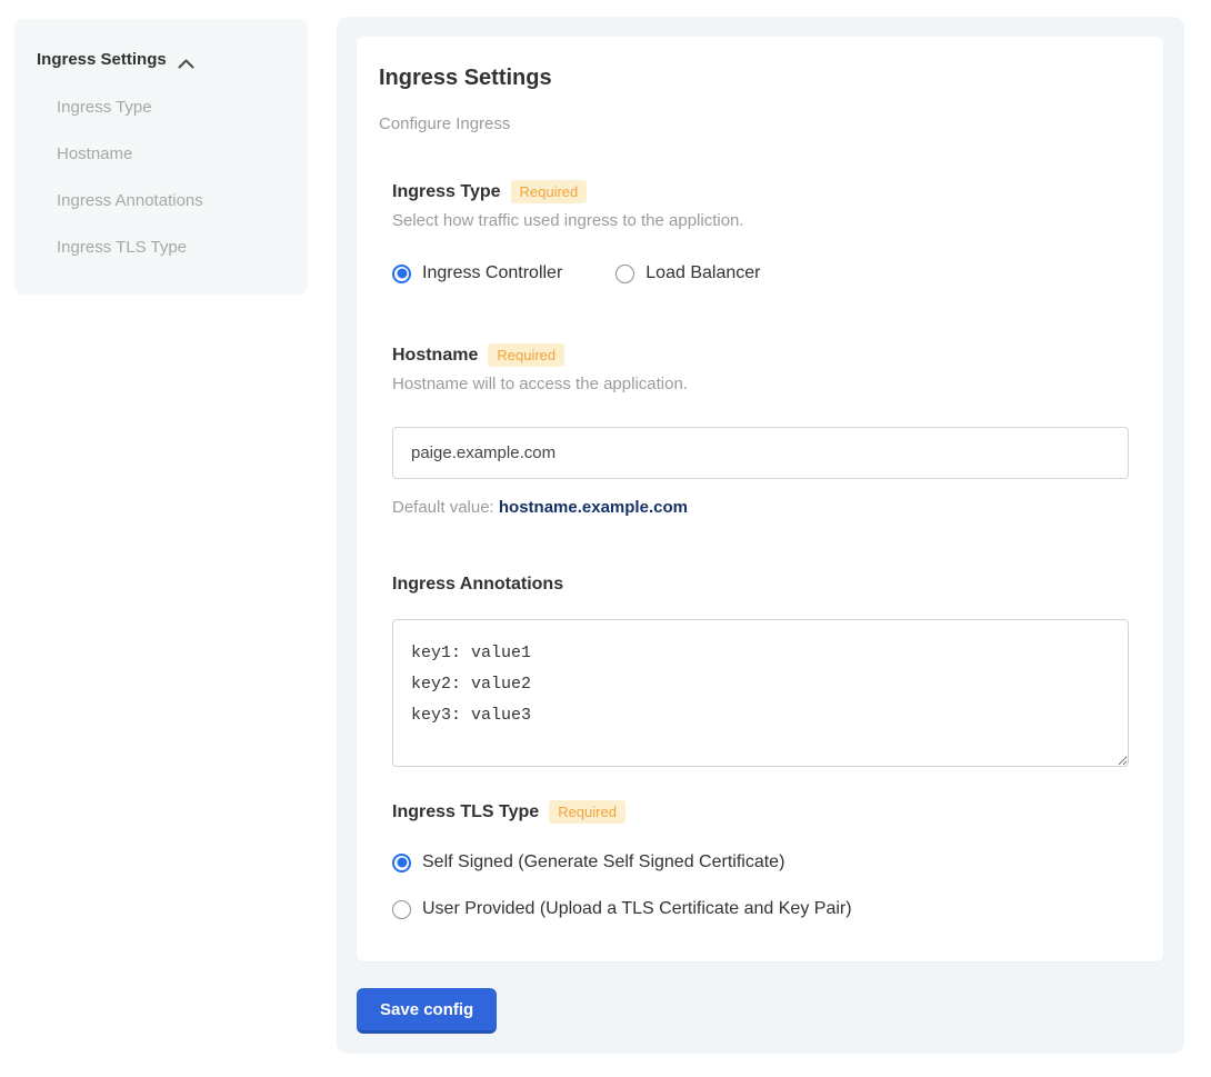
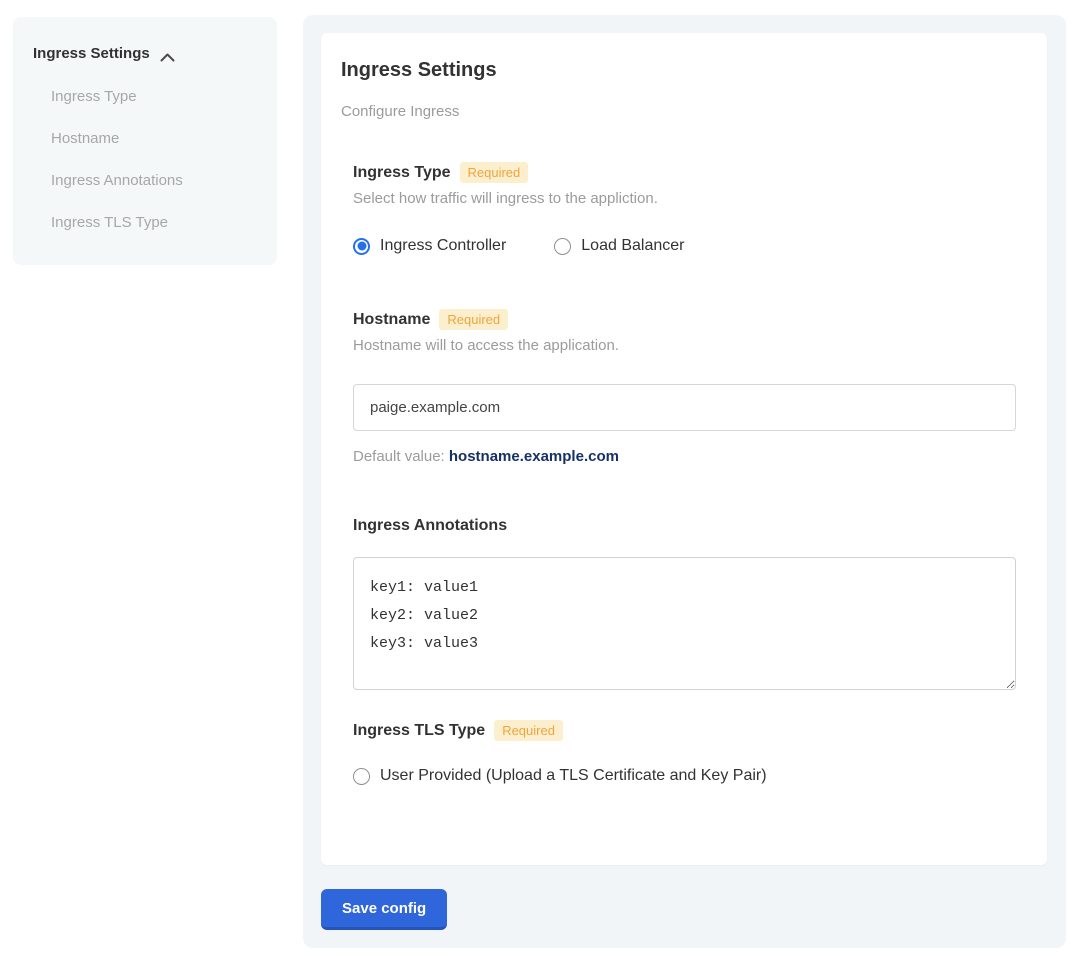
  Ingress Settings
  Ingress Type
  Hostname
  Ingress Annotations
  Ingress TLS Type
  Ingress Settings
  Configure Ingress
  Ingress Type
  Required
- Select how traffic used ingress to the appliction.
+ Select how traffic will ingress to the appliction.
  Ingress Controller
  Load Balancer
  Hostname
  Required
  Hostname will to access the application.
  paige.example.com
  Default value: hostname.example.com
  Ingress Annotations
  key1: value1
  key2: value2
  key3: value3
  Ingress TLS Type
  Required
- Self Signed (Generate Self Signed Certificate)
  User Provided (Upload a TLS Certificate and Key Pair)
  Save config
